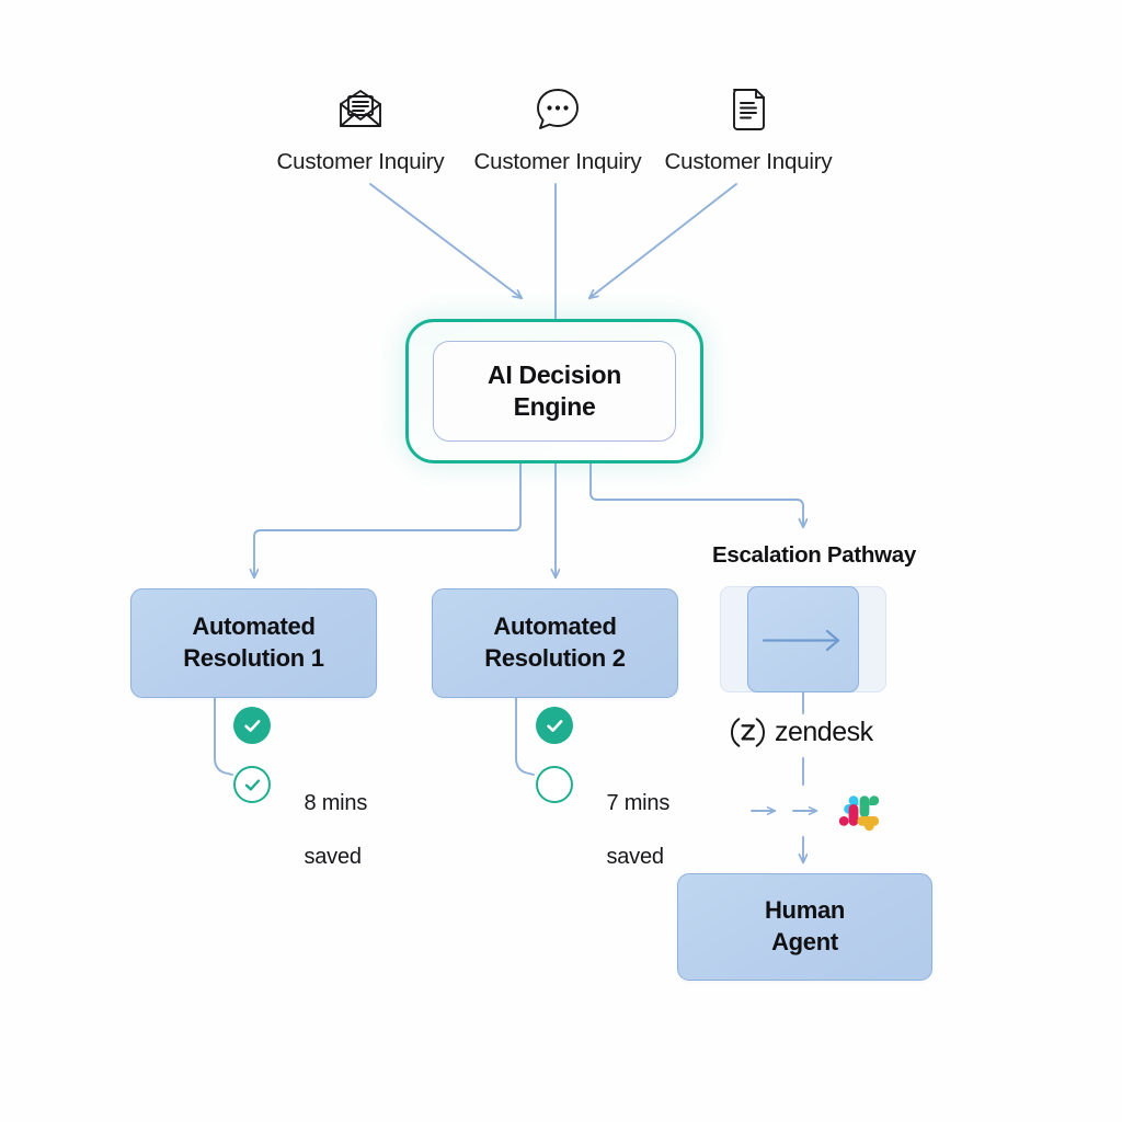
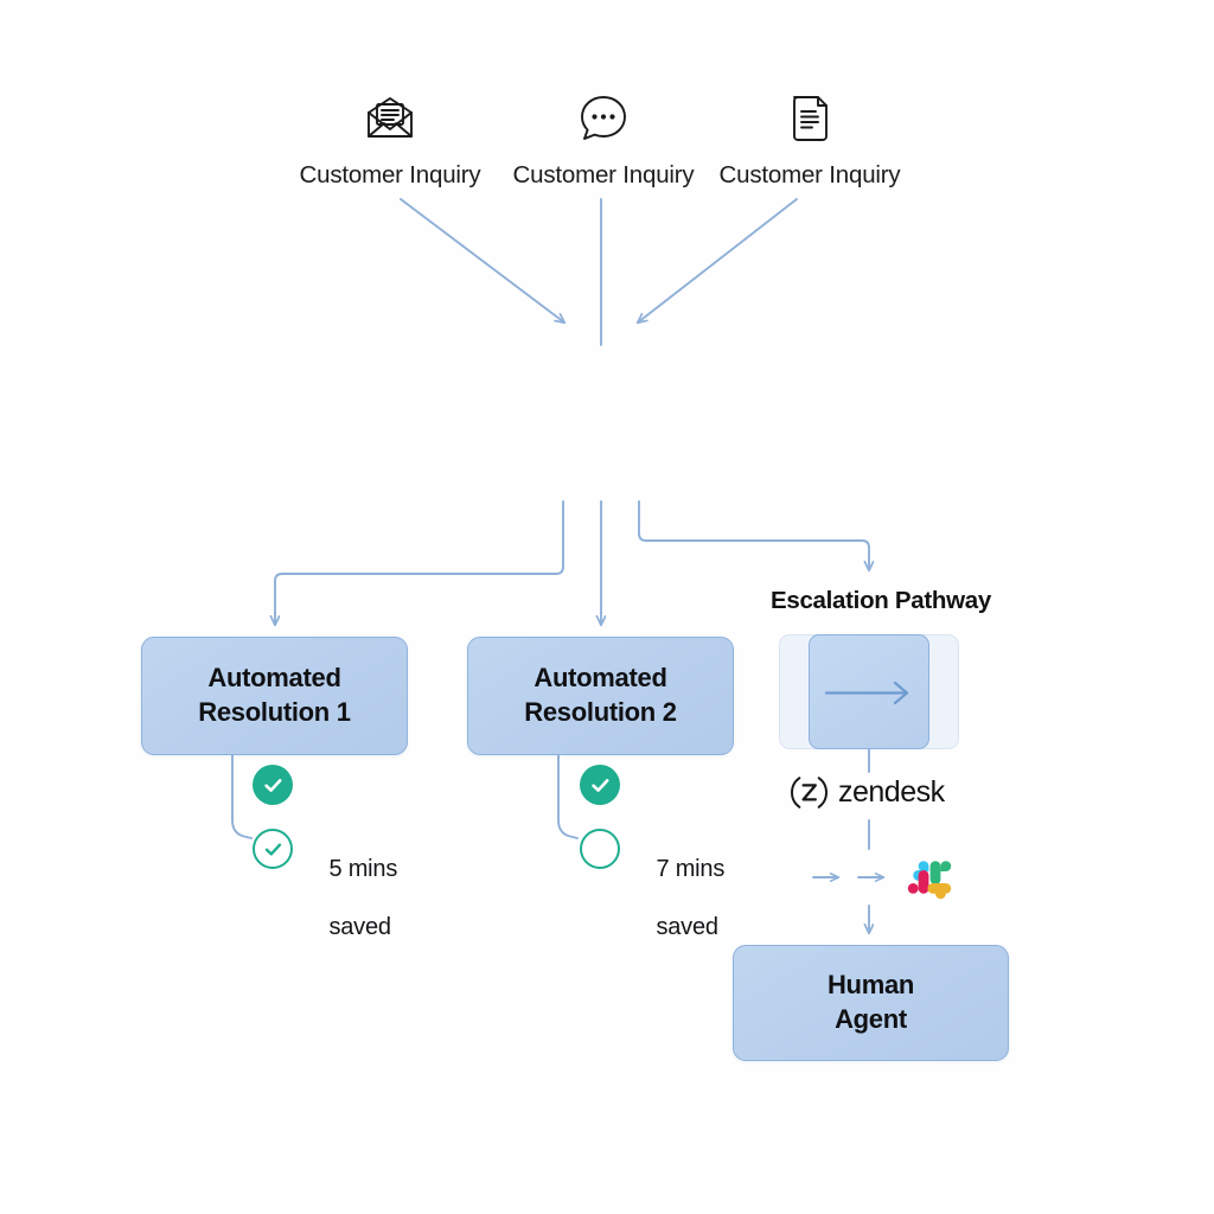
  Customer Inquiry
  Customer Inquiry
  Customer Inquiry
- AI Decision
- Engine
  Automated
  Resolution 1
- 8 mins
+ 5 mins
  saved
  Automated
  Resolution 2
  7 mins
  saved
  Escalation Pathway
  zendesk
  Human
  Agent
